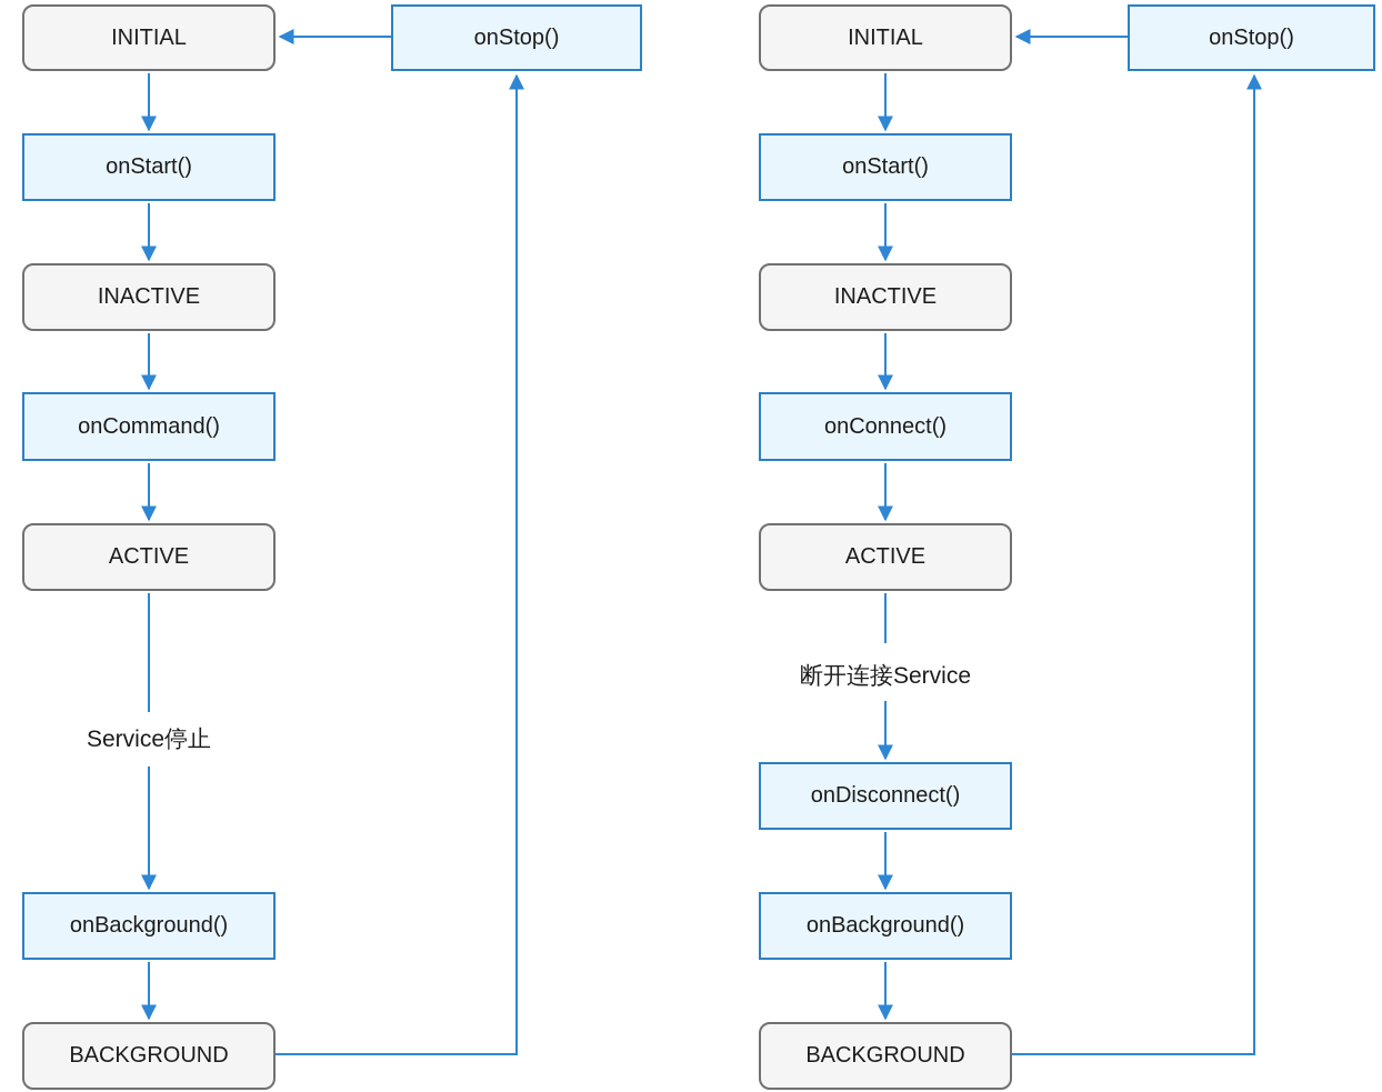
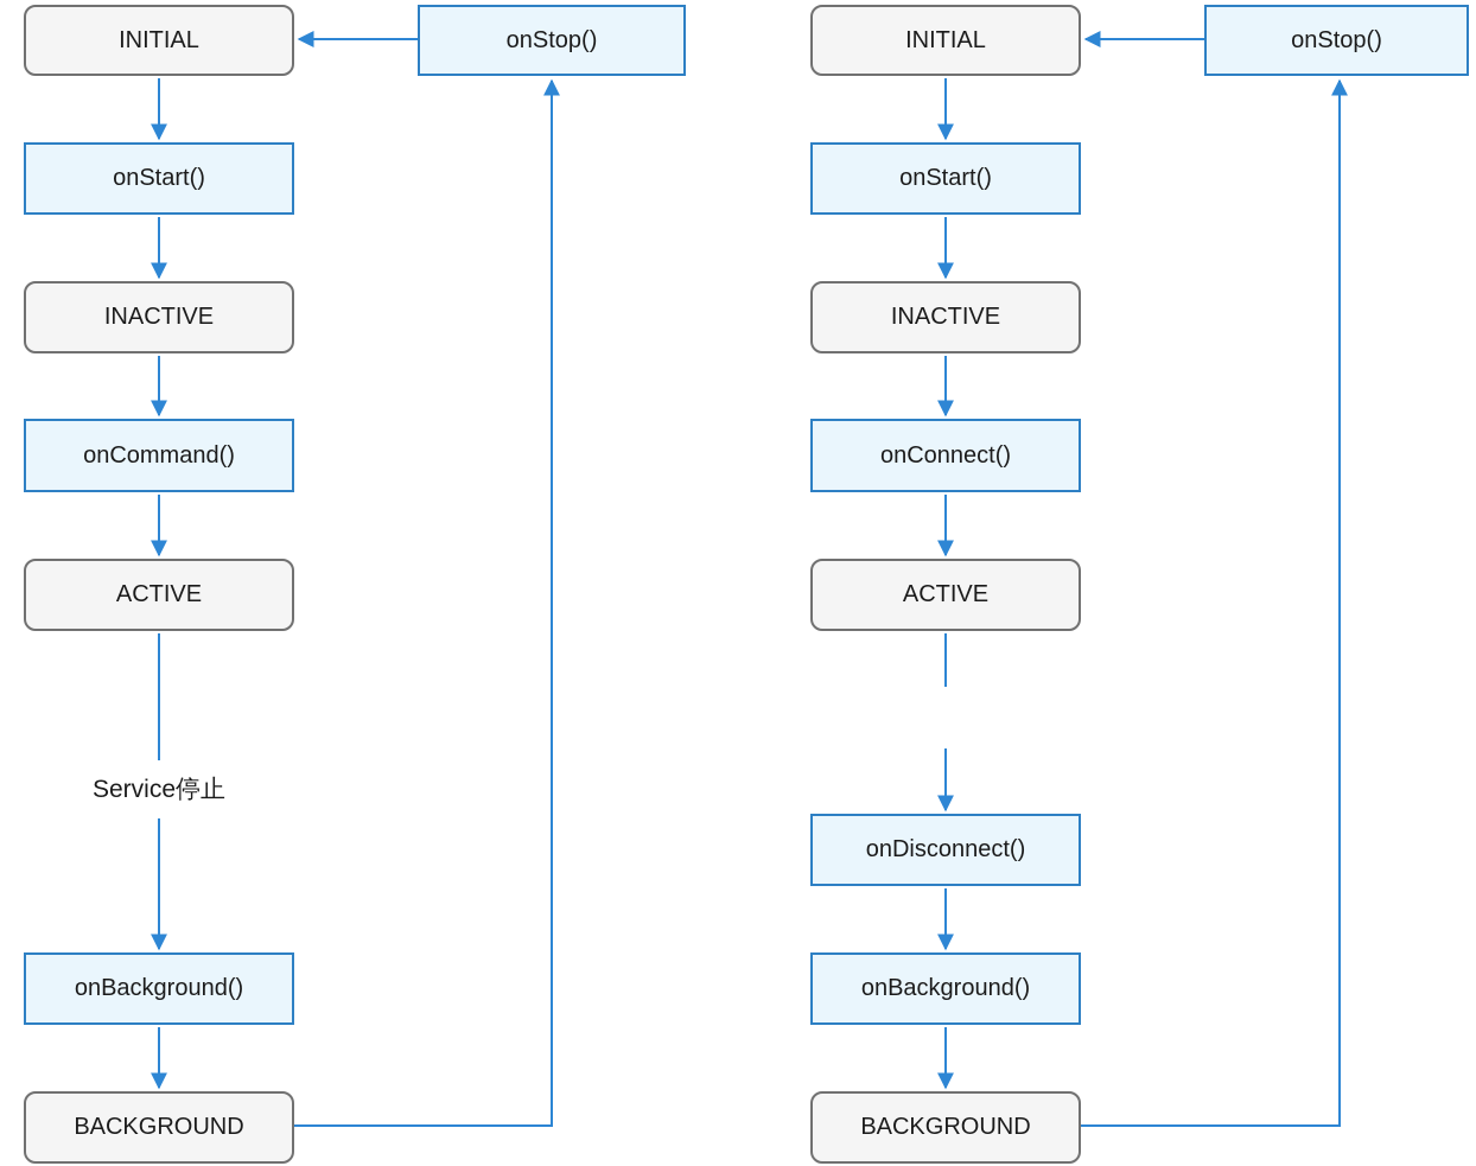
  INITIAL
  onStart()
  INACTIVE
  onCommand()
  ACTIVE
  Service停止
  onBackground()
  BACKGROUND
  onStop()
  INITIAL
  onStart()
  INACTIVE
  onConnect()
  ACTIVE
- 断开连接Service
  onDisconnect()
  onBackground()
  BACKGROUND
  onStop()
